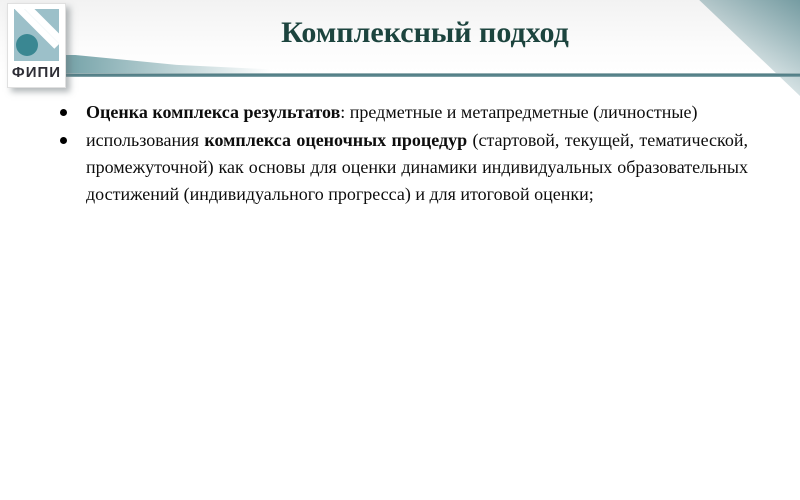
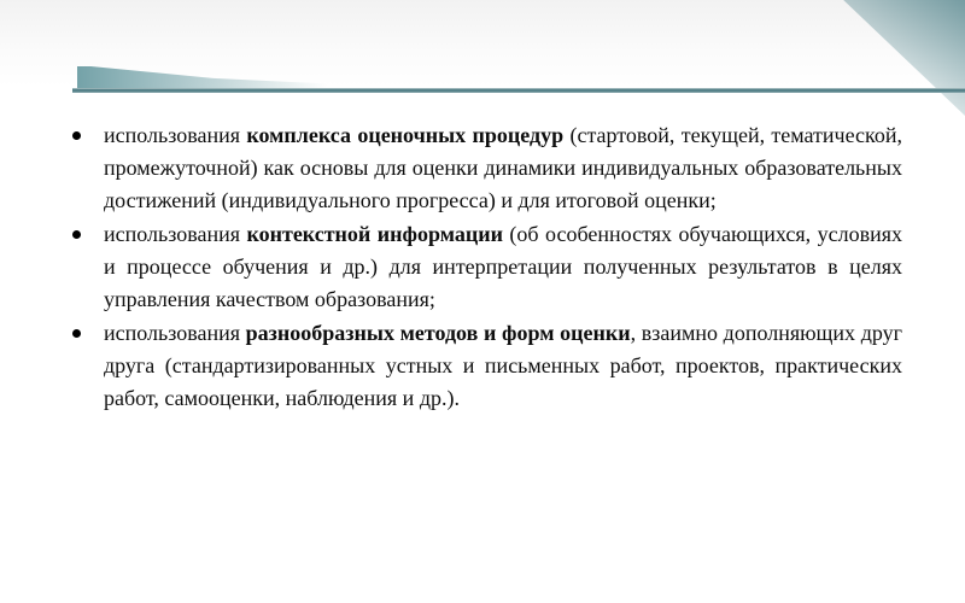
- ФИПИ
- Комплексный подход
- Оценка комплекса результатов: предметные и метапредметные (личностные)
  использования комплекса оценочных процедур (стартовой, текущей, тематической, промежуточной) как основы для оценки динамики индивидуальных образовательных достижений (индивидуального прогресса) и для итоговой оценки;
+ использования контекстной информации (об особенностях обучающихся, условиях и процессе обучения и др.) для интерпретации полученных результатов в целях управления качеством образования;
+ использования разнообразных методов и форм оценки, взаимно дополняющих друг друга (стандартизированных устных и письменных работ, проектов, практических работ, самооценки, наблюдения и др.).
